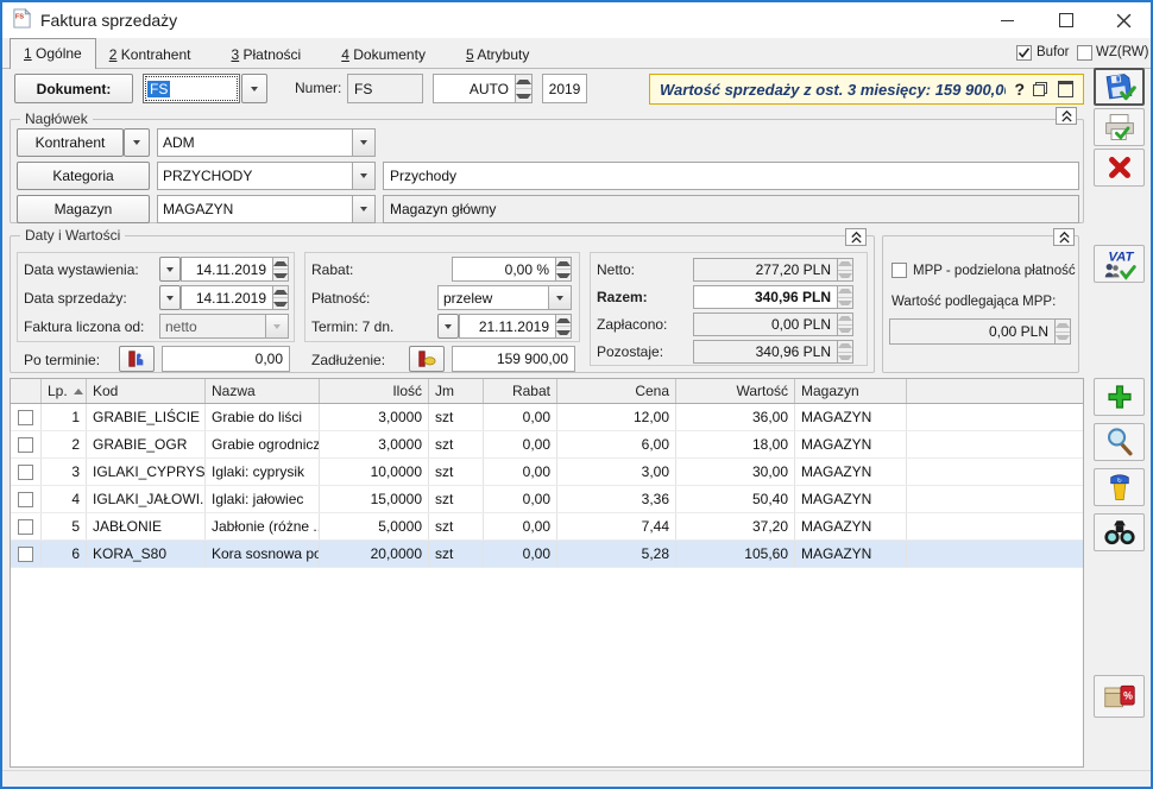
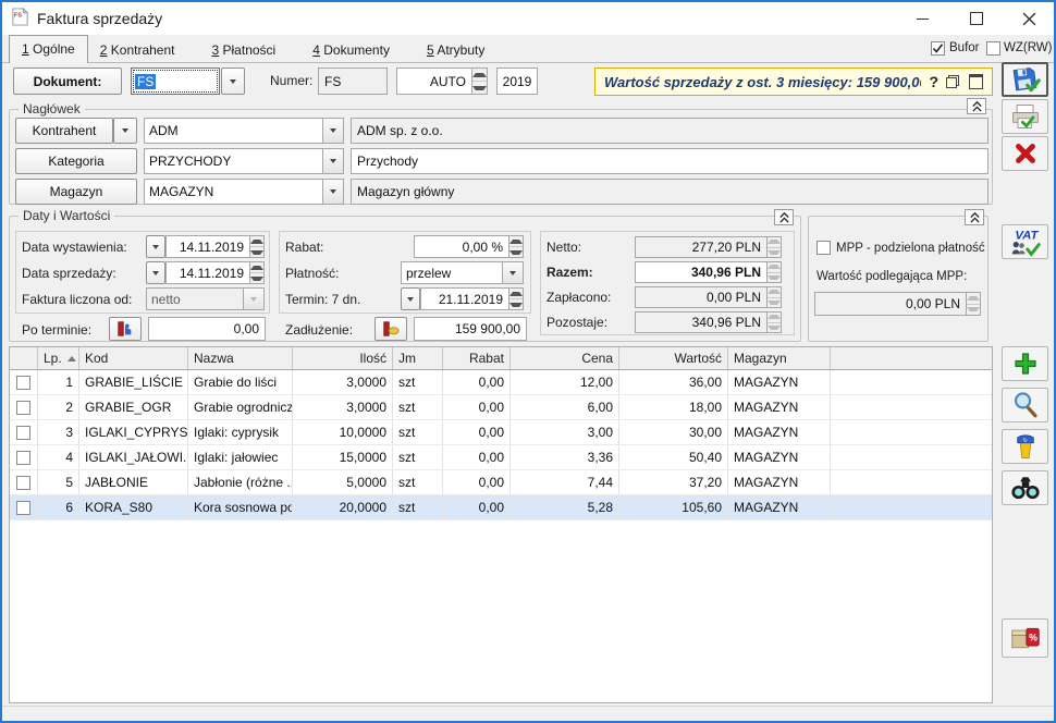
  Faktura sprzedaży
  1 Ogólne
  2 Kontrahent
  3 Płatności
  4 Dokumenty
  5 Atrybuty
  Bufor
  WZ(RW)
  Dokument:
  FS
  Numer:
  FS
  AUTO
  2019
  Wartość sprzedaży z ost. 3 miesięcy: 159 900,0
  ?
  Nagłówek
  Kontrahent
  ADM
+ ADM sp. z o.o.
  Kategoria
  PRZYCHODY
  Przychody
  Magazyn
  MAGAZYN
  Magazyn główny
  Daty i Wartości
  Data wystawienia:
  14.11.2019
  Data sprzedaży:
  14.11.2019
  Faktura liczona od:
  netto
  Po terminie:
  0,00
  Rabat:
  0,00 %
  Płatność:
  przelew
  Termin: 7 dn.
  21.11.2019
  Zadłużenie:
  159 900,00
  Netto:
  277,20 PLN
  Razem:
  340,96 PLN
  Zapłacono:
  0,00 PLN
  Pozostaje:
  340,96 PLN
  MPP - podzielona płatność
  Wartość podlegająca MPP:
  0,00 PLN
  Lp.
  Kod
  Nazwa
  Ilość
  Jm
  Rabat
  Cena
  Wartość
  Magazyn
  1
  GRABIE_LIŚCIE
  Grabie do liści
  3,0000
  szt
  0,00
  12,00
  36,00
  MAGAZYN
  2
  GRABIE_OGR
  Grabie ogrodnicz
  3,0000
  szt
  0,00
  6,00
  18,00
  MAGAZYN
  3
  IGLAKI_CYPRYS
  Iglaki: cyprysik
  10,0000
  szt
  0,00
  3,00
  30,00
  MAGAZYN
  4
  IGLAKI_JAŁOWI.
  Iglaki: jałowiec
  15,0000
  szt
  0,00
  3,36
  50,40
  MAGAZYN
  5
  JABŁONIE
  Jabłonie (różne ..
  5,0000
  szt
  0,00
  7,44
  37,20
  MAGAZYN
  6
  KORA_S80
  Kora sosnowa po
  20,0000
  szt
  0,00
  5,28
  105,60
  MAGAZYN
  VAT
  %
